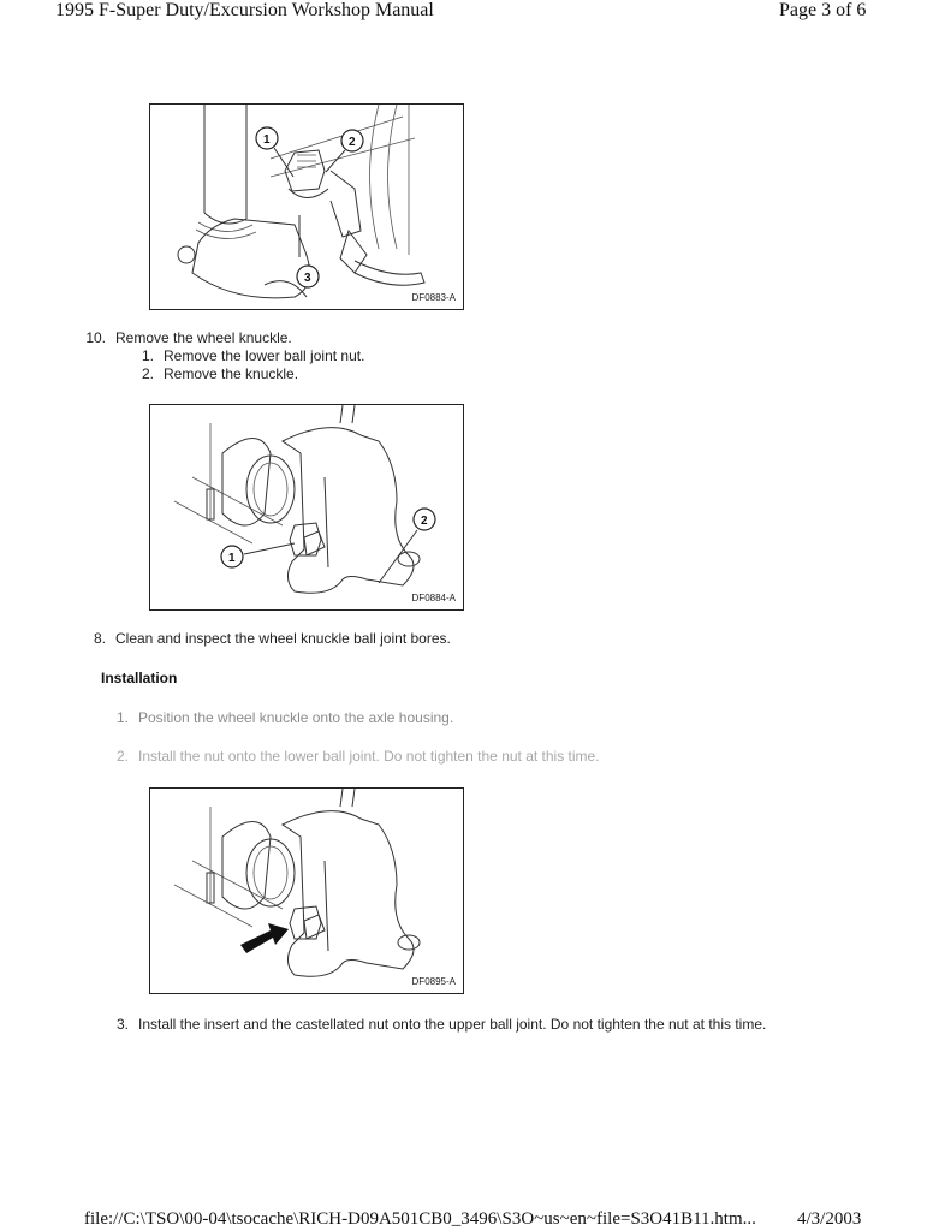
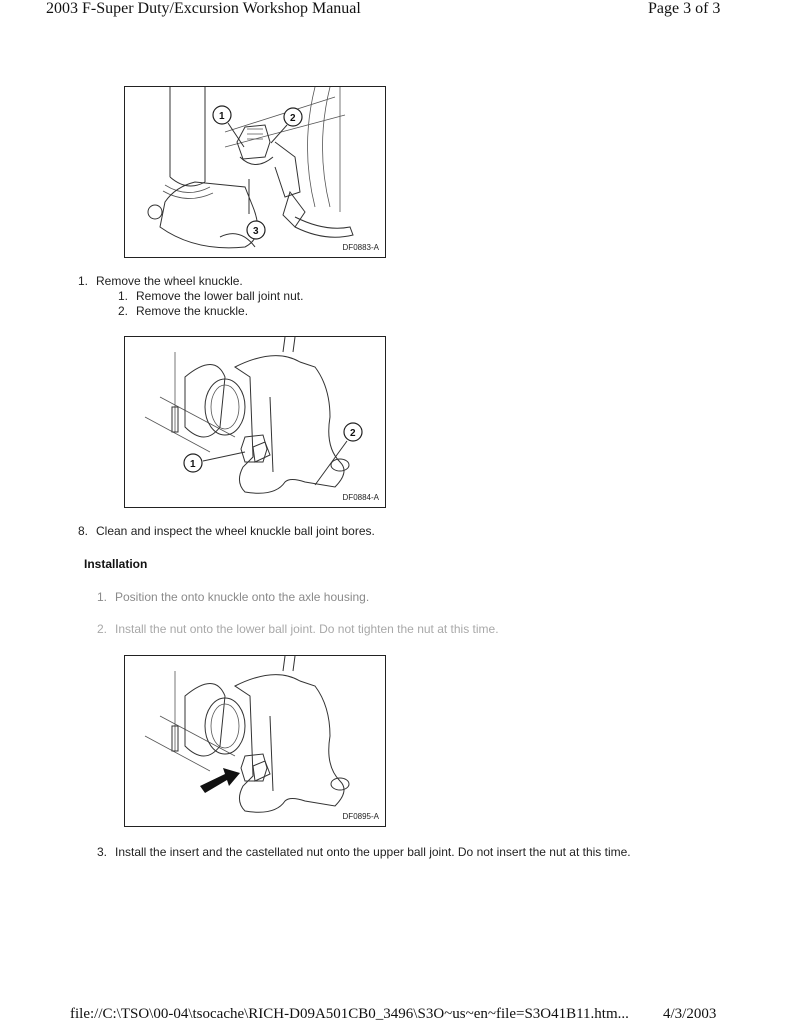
- 1995 F-Super Duty/Excursion Workshop Manual
+ 2003 F-Super Duty/Excursion Workshop Manual
- Page 3 of 6
+ Page 3 of 3
  1
  2
  3
  DF0883-A
- 10. Remove the wheel knuckle.
+ 1. Remove the wheel knuckle.
  1. Remove the lower ball joint nut.
  2. Remove the knuckle.
  1
  2
  DF0884-A
  8. Clean and inspect the wheel knuckle ball joint bores.
  Installation
- 1. Position the wheel knuckle onto the axle housing.
+ 1. Position the onto knuckle onto the axle housing.
  2. Install the nut onto the lower ball joint. Do not tighten the nut at this time.
  DF0895-A
- 3. Install the insert and the castellated nut onto the upper ball joint. Do not tighten the nut at this time.
+ 3. Install the insert and the castellated nut onto the upper ball joint. Do not insert the nut at this time.
  file://C:\TSO\00-04\tsocache\RICH-D09A501CB0_3496\S3O~us~en~file=S3O41B11.htm...
  4/3/2003
